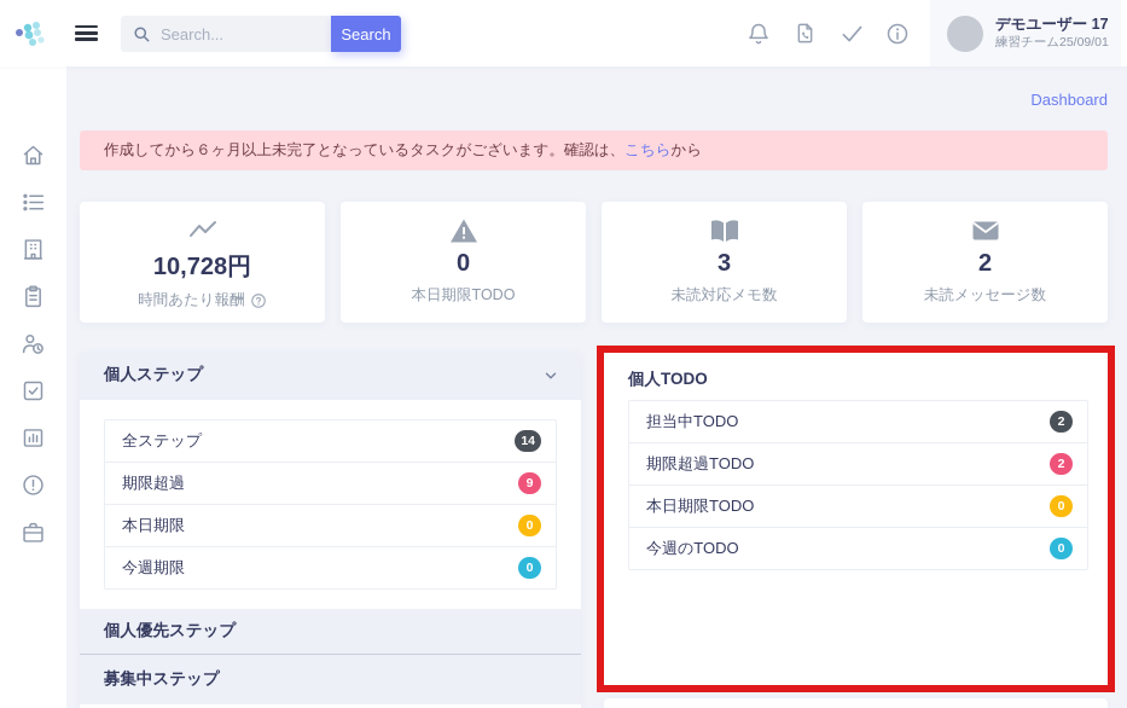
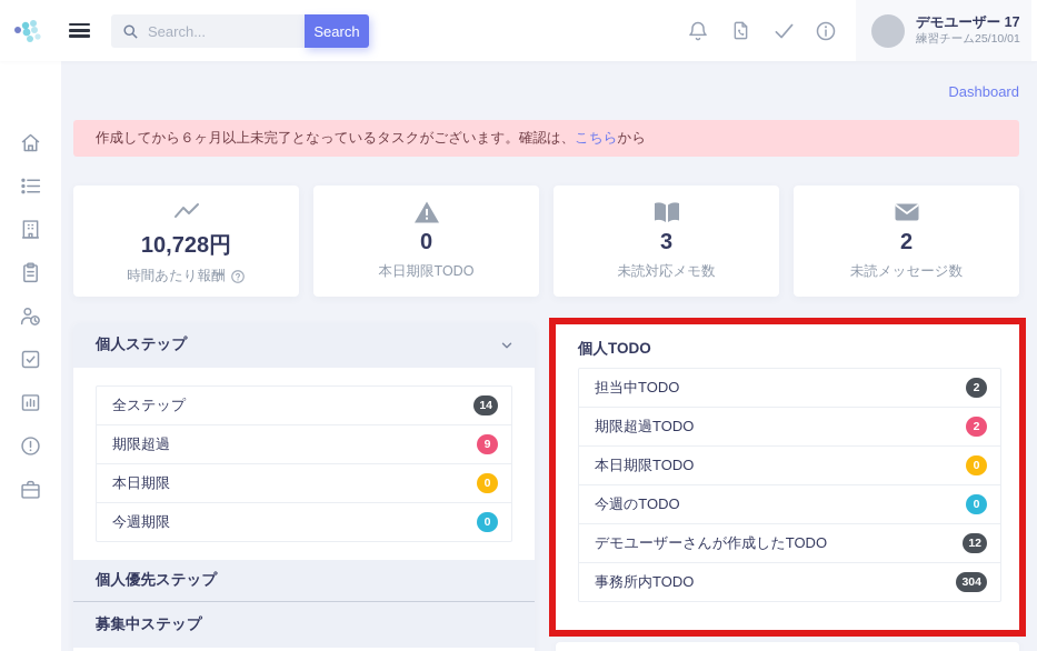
  Search...
  Search
  デモユーザー 17
- 練習チーム25/09/01
+ 練習チーム25/10/01
  Dashboard
  作成してから６ヶ月以上未完了となっているタスクがございます。確認は、こちらから
  10,728円
  時間あたり報酬
  0
  本日期限TODO
  3
  未読対応メモ数
  2
  未読メッセージ数
  個人ステップ
  全ステップ
  14
  期限超過
  9
  本日期限
  0
  今週期限
  0
  個人優先ステップ
  募集中ステップ
  個人TODO
  担当中TODO
  2
  期限超過TODO
  2
  本日期限TODO
  0
  今週のTODO
  0
+ デモユーザーさんが作成したTODO
+ 12
+ 事務所内TODO
+ 304
